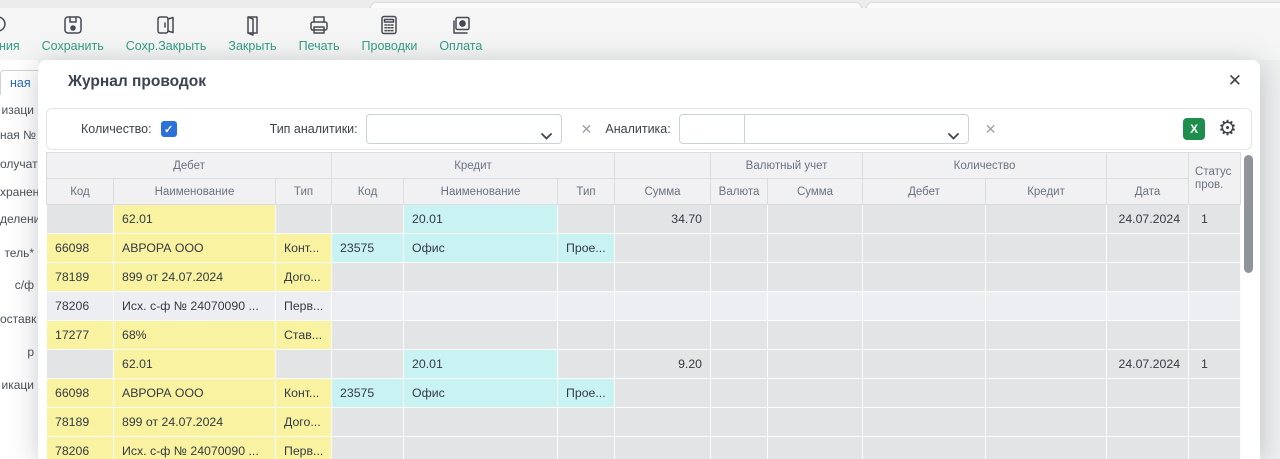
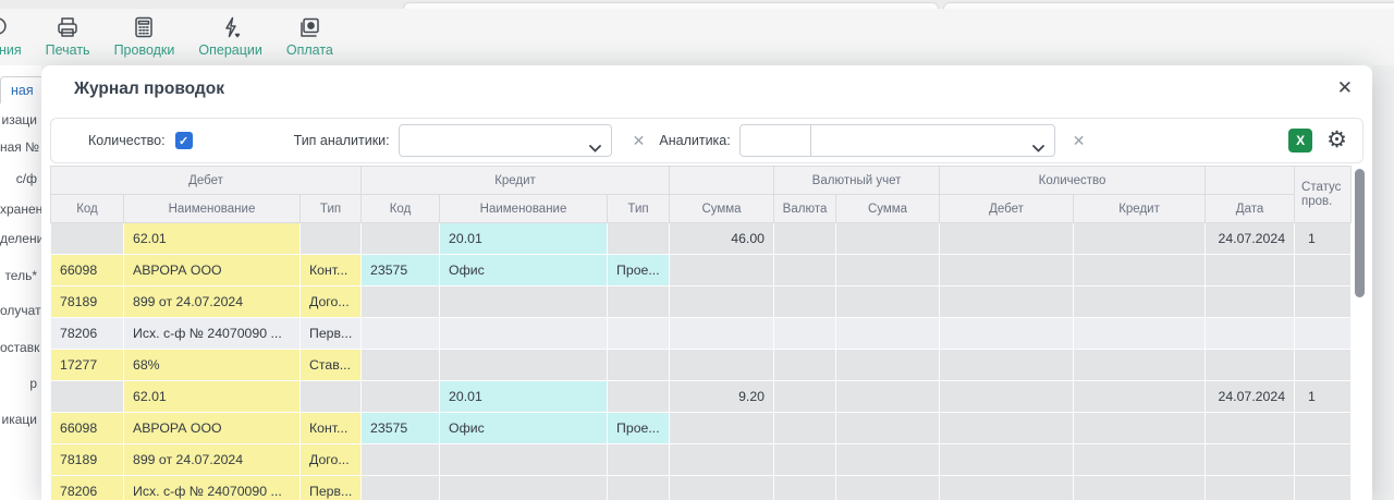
  ния
- Сохранить
- Сохр.Закрыть
- Закрыть
  Печать
  Проводки
+ Операции
  Оплата
  ная
  изаци
  ная №
- олучат
+ с/ф
  хранен
  делени
  тель*
- с/ф
+ олучат
  оставк
  р
  икаци
  Журнал проводок
  ✕
  Количество:
  ✓
  Тип аналитики:
  ✕
  Аналитика:
  ✕
  X
  ⚙
  Дебет	Кредит		Валютный учет	Количество		Статуспров.
  Код	Наименование	Тип	Код	Наименование	Тип	Сумма	Валюта	Сумма	Дебет	Кредит	Дата
- 	62.01			20.01		34.70					24.07.2024	1
+ 	62.01			20.01		46.00					24.07.2024	1
  66098	АВРОРА ООО	Конт...	23575	Офис	Прое...
  78189	899 от 24.07.2024	Дого...
  78206	Исх. с-ф № 24070090 ...	Перв...
  17277	68%	Став...
  	62.01			20.01		9.20					24.07.2024	1
  66098	АВРОРА ООО	Конт...	23575	Офис	Прое...
  78189	899 от 24.07.2024	Дого...
  78206	Исх. с-ф № 24070090 ...	Перв...
